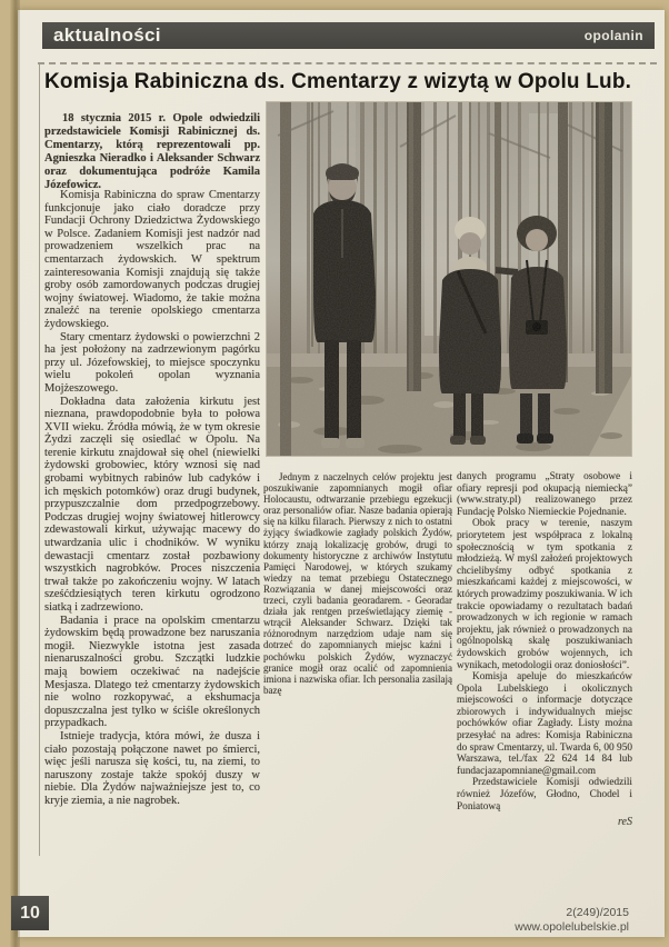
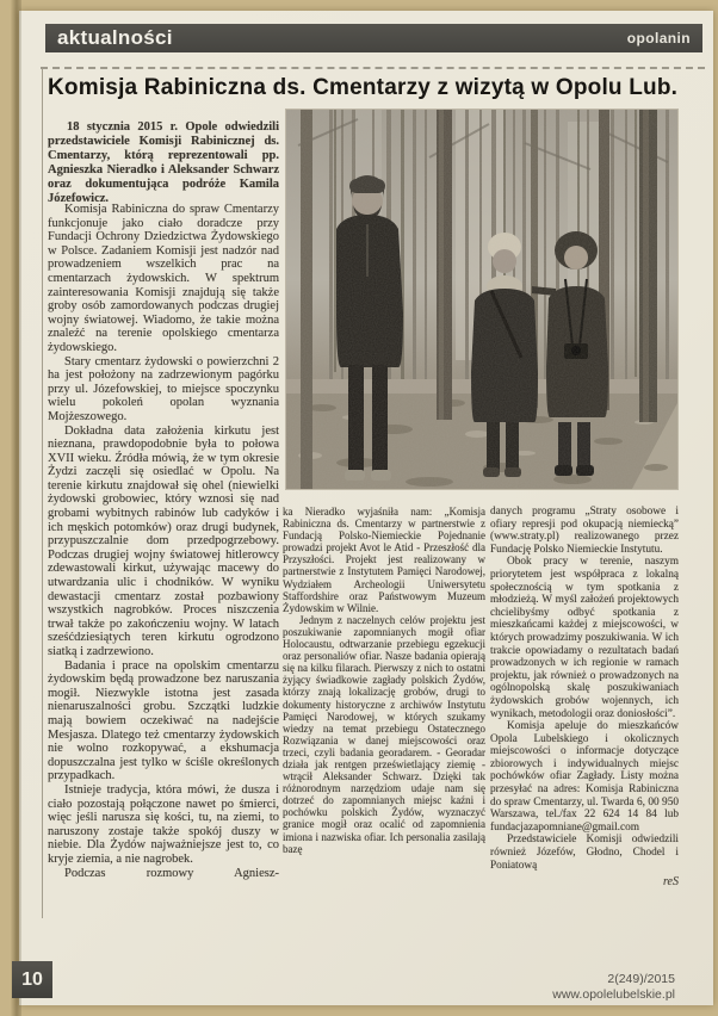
  aktualności
  opolanin
  Komisja Rabiniczna ds. Cmentarzy z wizytą w Opolu Lub.
  18 stycznia 2015 r. Opole odwiedzili przedstawiciele Komisji Rabinicznej ds. Cmentarzy, którą reprezentowali pp. Agnieszka Nieradko i Aleksander Schwarz oraz dokumentująca podróże Kamila Józefowicz.
  Komisja Rabiniczna do spraw Cmentarzy funkcjonuje jako ciało doradcze przy Fundacji Ochrony Dziedzictwa Żydowskiego w Polsce. Zadaniem Komisji jest nadzór nad prowadzeniem wszelkich prac na cmentarzach żydowskich. W spektrum zainteresowania Komisji znajdują się także groby osób zamordowanych podczas drugiej wojny światowej. Wiadomo, że takie można znaleźć na terenie opolskiego cmentarza żydowskiego.
  Stary cmentarz żydowski o powierzchni 2 ha jest położony na zadrzewionym pagórku przy ul. Józefowskiej, to miejsce spoczynku wielu pokoleń opolan wyznania Mojżeszowego.
  Dokładna data założenia kirkutu jest nieznana, prawdopodobnie była to połowa XVII wieku. Źródła mówią, że w tym okresie Żydzi zaczęli się osiedlać w Opolu. Na terenie kirkutu znajdował się ohel (niewielki żydowski grobowiec, który wznosi się nad grobami wybitnych rabinów lub cadyków i ich męskich potomków) oraz drugi budynek, przypuszczalnie dom przedpogrzebowy. Podczas drugiej wojny światowej hitlerowcy zdewastowali kirkut, używając macewy do utwardzania ulic i chodników. W wyniku dewastacji cmentarz został pozbawiony wszystkich nagrobków. Proces niszczenia trwał także po zakończeniu wojny. W latach sześćdziesiątych teren kirkutu ogrodzono siatką i zadrzewiono.
  Badania i prace na opolskim cmentarzu żydowskim będą prowadzone bez naruszania mogił. Niezwykle istotna jest zasada nienaruszalności grobu. Szczątki ludzkie mają bowiem oczekiwać na nadejście Mesjasza. Dlatego też cmentarzy żydowskich nie wolno rozkopywać, a ekshumacja dopuszczalna jest tylko w ściśle określonych przypadkach.
  Istnieje tradycja, która mówi, że dusza i ciało pozostają połączone nawet po śmierci, więc jeśli narusza się kości, tu, na ziemi, to naruszony zostaje także spokój duszy w niebie. Dla Żydów najważniejsze jest to, co kryje ziemia, a nie nagrobek.
+ Podczas rozmowy Agniesz-
+ ka Nieradko wyjaśniła nam: „Komisja Rabiniczna ds. Cmentarzy w partnerstwie z Fundacją Polsko-Niemieckie Pojednanie prowadzi projekt Avot le Atid - Przeszłość dla Przyszłości. Projekt jest realizowany w partnerstwie z Instytutem Pamięci Narodowej, Wydziałem Archeologii Uniwersytetu Staffordshire oraz Państwowym Muzeum Żydowskim w Wilnie.
  Jednym z naczelnych celów projektu jest poszukiwanie zapomnianych mogił ofiar Holocaustu, odtwarzanie przebiegu egzekucji oraz personaliów ofiar. Nasze badania opierają się na kilku filarach. Pierwszy z nich to ostatni żyjący świadkowie zagłady polskich Żydów, którzy znają lokalizację grobów, drugi to dokumenty historyczne z archiwów Instytutu Pamięci Narodowej, w których szukamy wiedzy na temat przebiegu Ostatecznego Rozwiązania w danej miejscowości oraz trzeci, czyli badania georadarem. - Georadar działa jak rentgen prześwietlający ziemię - wtrącił Aleksander Schwarz. Dzięki tak różnorodnym narzędziom udaje nam się dotrzeć do zapomnianych miejsc kaźni i pochówku polskich Żydów, wyznaczyć granice mogił oraz ocalić od zapomnienia imiona i nazwiska ofiar. Ich personalia zasilają bazę
- danych programu „Straty osobowe i ofiary represji pod okupacją niemiecką” (www.straty.pl) realizowanego przez Fundację Polsko Niemieckie Pojednanie.
+ danych programu „Straty osobowe i ofiary represji pod okupacją niemiecką” (www.straty.pl) realizowanego przez Fundację Polsko Niemieckie Instytutu.
  Obok pracy w terenie, naszym priorytetem jest współpraca z lokalną społecznością w tym spotkania z młodzieżą. W myśl założeń projektowych chcielibyśmy odbyć spotkania z mieszkańcami każdej z miejscowości, w których prowadzimy poszukiwania. W ich trakcie opowiadamy o rezultatach badań prowadzonych w ich regionie w ramach projektu, jak również o prowadzonych na ogólnopolską skalę poszukiwaniach żydowskich grobów wojennych, ich wynikach, metodologii oraz doniosłości”.
  Komisja apeluje do mieszkańców Opola Lubelskiego i okolicznych miejscowości o informacje dotyczące zbiorowych i indywidualnych miejsc pochówków ofiar Zagłady. Listy można przesyłać na adres: Komisja Rabiniczna do spraw Cmentarzy, ul. Twarda 6, 00 950 Warszawa, tel./fax 22 624 14 84 lub fundacjazapomniane@gmail.com
  Przedstawiciele Komisji odwiedzili również Józefów, Głodno, Chodel i Poniatową
  reS
  2(249)/2015
  www.opolelubelskie.pl
  10
